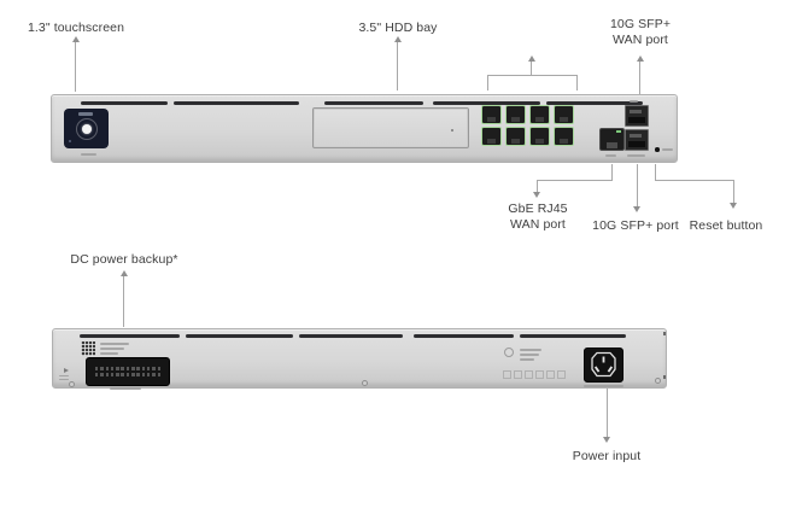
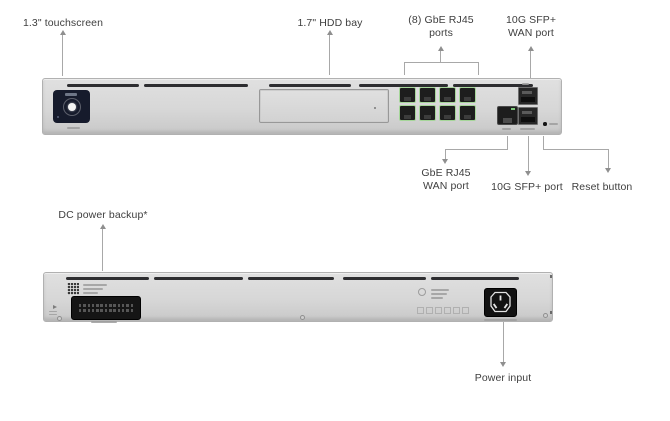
  1.3" touchscreen
- 3.5" HDD bay
+ 1.7" HDD bay
+ (8) GbE RJ45
+ ports
  10G SFP+
  WAN port
  GbE RJ45
  WAN port
  10G SFP+ port
  Reset button
  DC power backup*
  Power input
